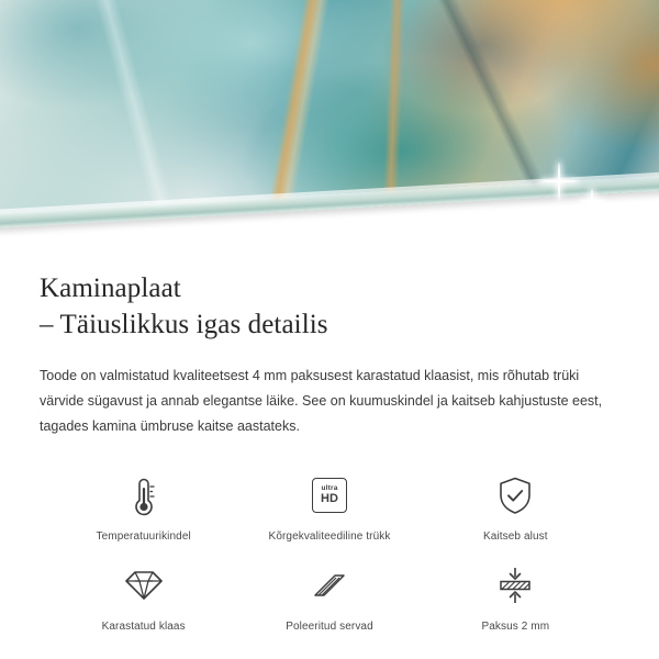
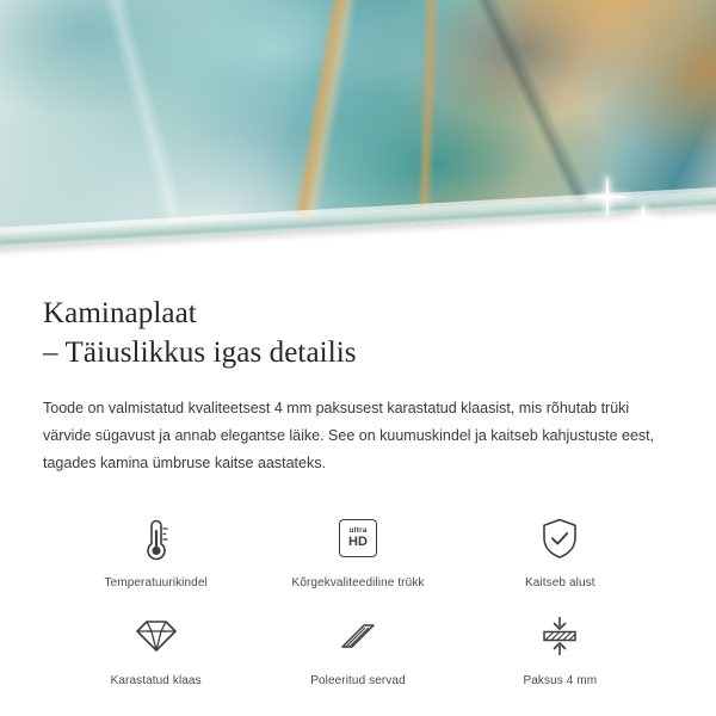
  Kaminaplaat
  – Täiuslikkus igas detailis
  Toode on valmistatud kvaliteetsest 4 mm paksusest karastatud klaasist, mis rõhutab trüki värvide sügavust ja annab elegantse läike. See on kuumuskindel ja kaitseb kahjustuste eest, tagades kamina ümbruse kaitse aastateks.
  Temperatuurikindel
  HD
  Kõrgekvaliteediline trükk
  Kaitseb alust
  Karastatud klaas
  Poleeritud servad
- Paksus 2 mm
+ Paksus 4 mm
